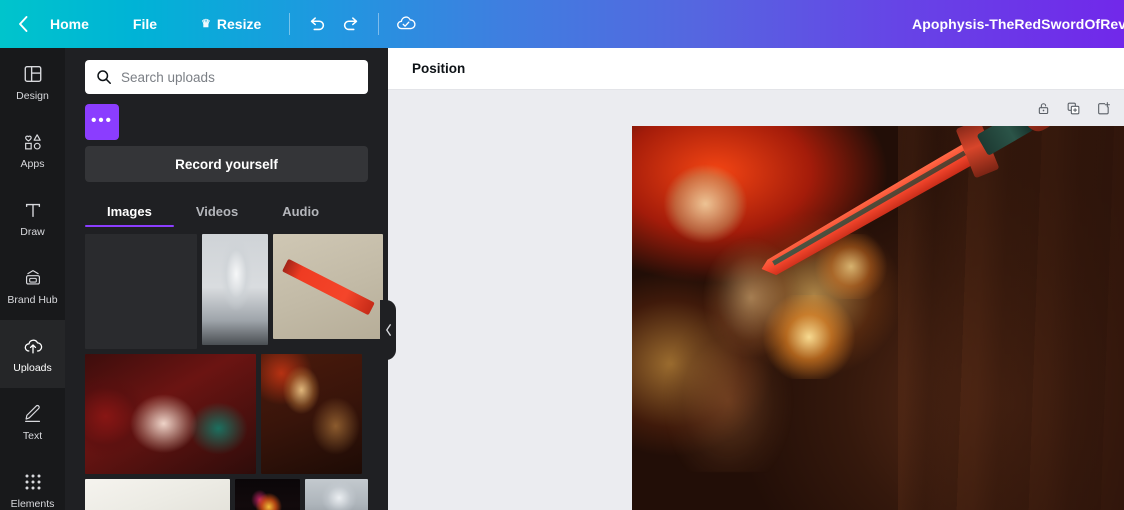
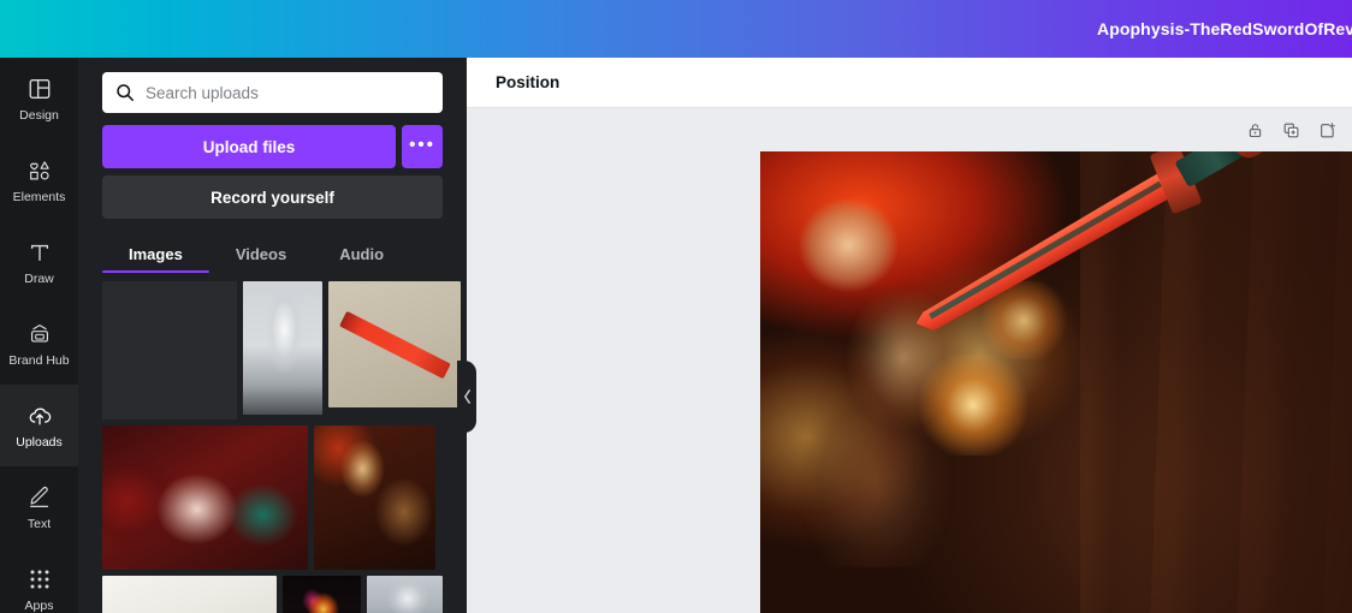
- Home
- File
- ♛
- Resize
  Apophysis-TheRedSwordOfRev
  Design
- Apps
+ Elements
  Draw
  Brand Hub
  Uploads
  Text
- Elements
+ Apps
  Search uploads
+ Upload files
  •••
  Record yourself
  Images
  Videos
  Audio
  Position
